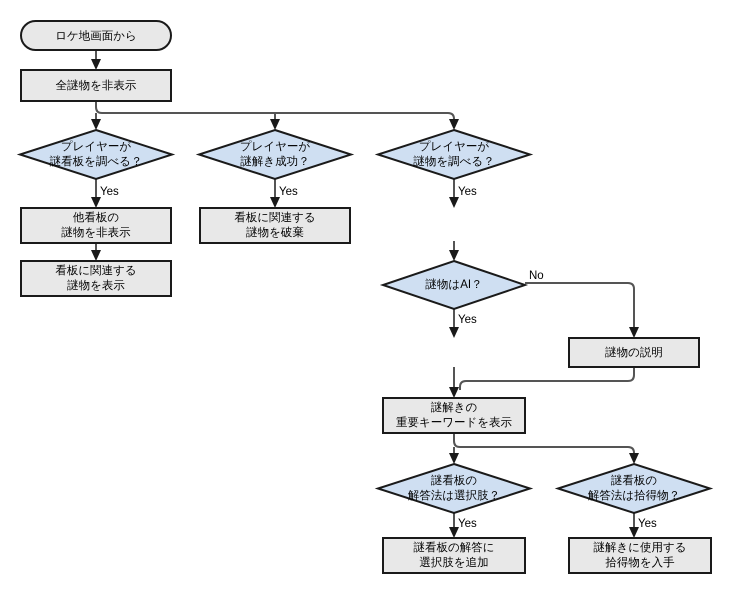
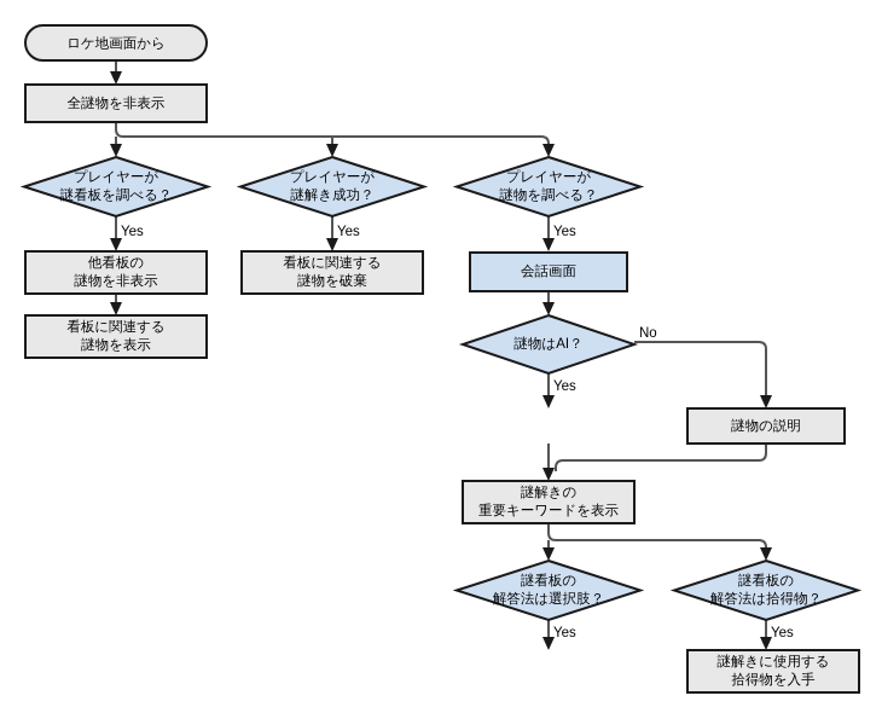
  Yes
  Yes
  Yes
  Yes
  No
  Yes
  Yes
  ロケ地画面から
  全謎物を非表示
  プレイヤーが
  謎看板を調べる？
  プレイヤーが
  謎解き成功？
  プレイヤーが
  謎物を調べる？
  他看板の
  謎物を非表示
  看板に関連する
  謎物を表示
  看板に関連する
  謎物を破棄
+ 会話画面
  謎物はAI？
  謎物の説明
  謎解きの
  重要キーワードを表示
  謎看板の
  解答法は選択肢？
  謎看板の
  解答法は拾得物？
- 謎看板の解答に
- 選択肢を追加
  謎解きに使用する
  拾得物を入手
